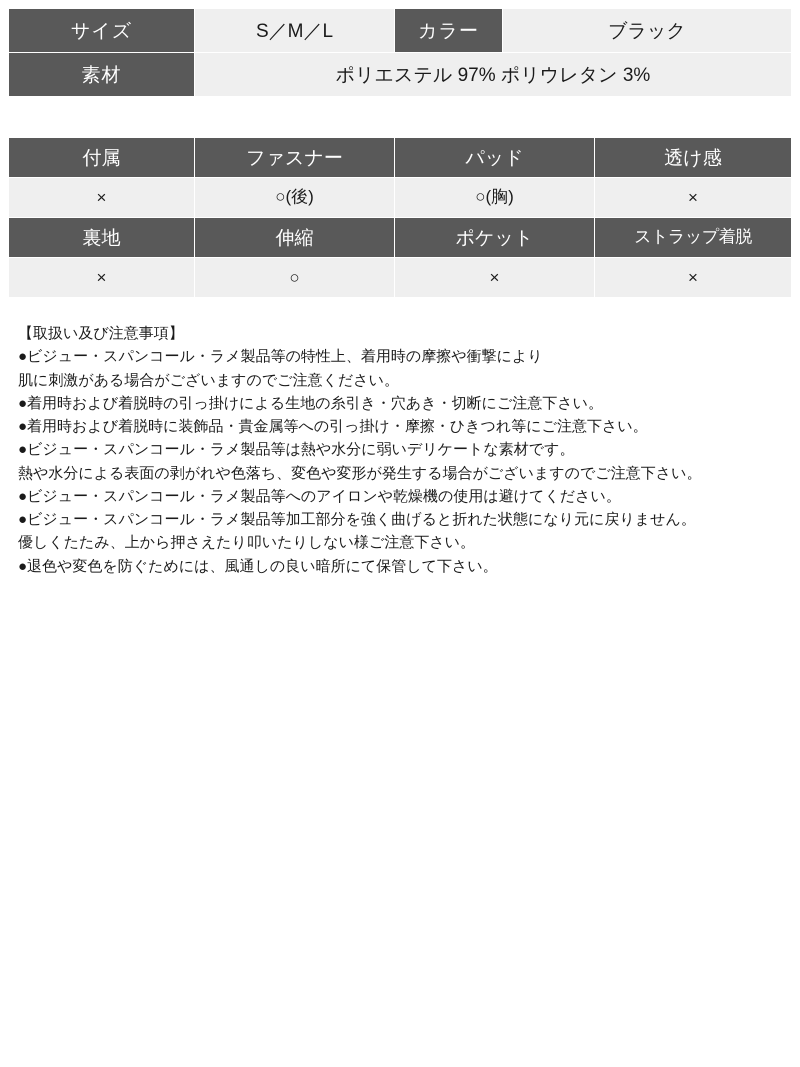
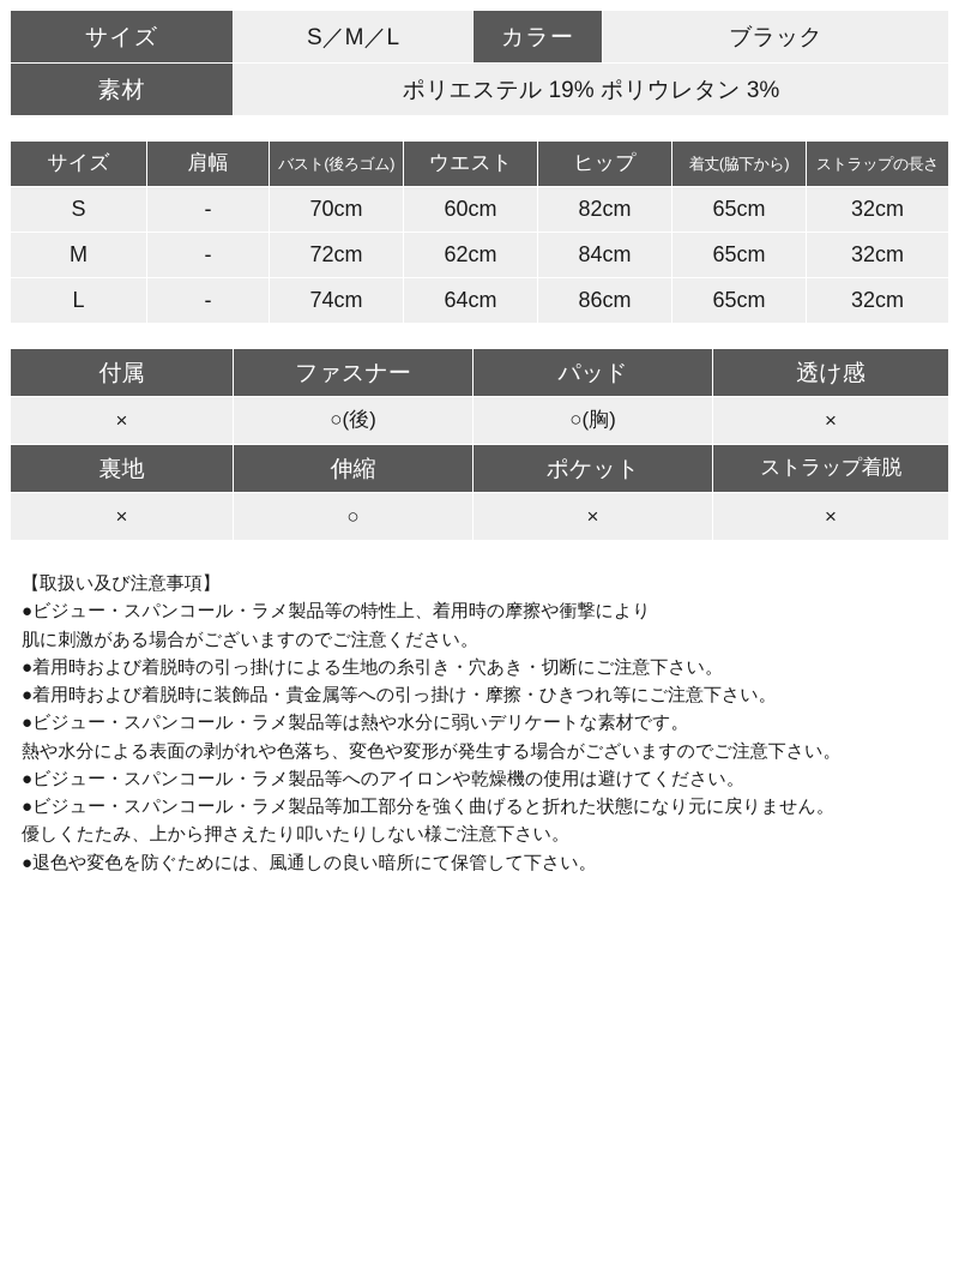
  サイズ	S／M／L	カラー	ブラック
- 素材	ポリエステル 97% ポリウレタン 3%
+ 素材	ポリエステル 19% ポリウレタン 3%
+ サイズ	肩幅	バスト(後ろゴム)	ウエスト	ヒップ	着丈(脇下から)	ストラップの長さ
+ S	-	70cm	60cm	82cm	65cm	32cm
+ M	-	72cm	62cm	84cm	65cm	32cm
+ L	-	74cm	64cm	86cm	65cm	32cm
  付属	ファスナー	パッド	透け感
  ×	○(後)	○(胸)	×
  裏地	伸縮	ポケット	ストラップ着脱
  ×	○	×	×
  【取扱い及び注意事項】
  ●ビジュー・スパンコール・ラメ製品等の特性上、着用時の摩擦や衝撃により
  肌に刺激がある場合がございますのでご注意ください。
  ●着用時および着脱時の引っ掛けによる生地の糸引き・穴あき・切断にご注意下さい。
  ●着用時および着脱時に装飾品・貴金属等への引っ掛け・摩擦・ひきつれ等にご注意下さい。
  ●ビジュー・スパンコール・ラメ製品等は熱や水分に弱いデリケートな素材です。
  熱や水分による表面の剥がれや色落ち、変色や変形が発生する場合がございますのでご注意下さい。
  ●ビジュー・スパンコール・ラメ製品等へのアイロンや乾燥機の使用は避けてください。
  ●ビジュー・スパンコール・ラメ製品等加工部分を強く曲げると折れた状態になり元に戻りません。
  優しくたたみ、上から押さえたり叩いたりしない様ご注意下さい。
  ●退色や変色を防ぐためには、風通しの良い暗所にて保管して下さい。
